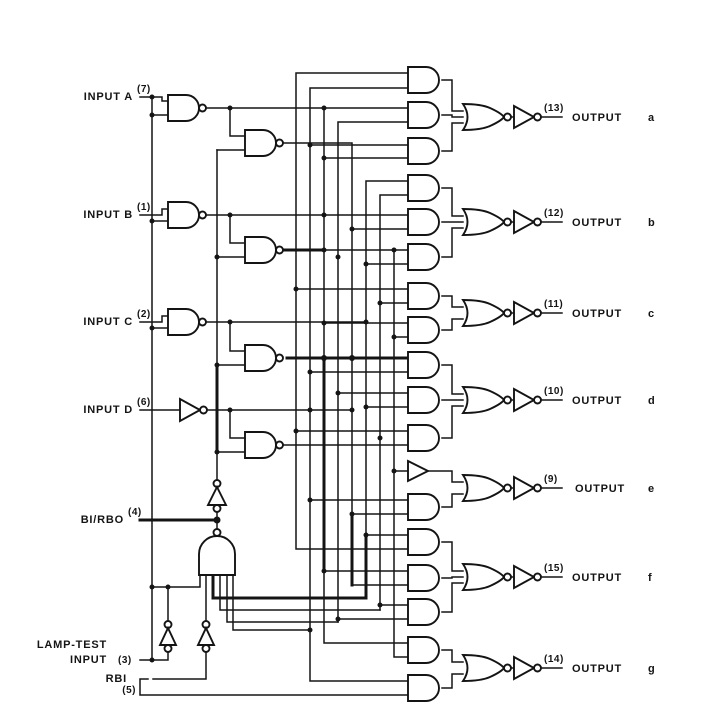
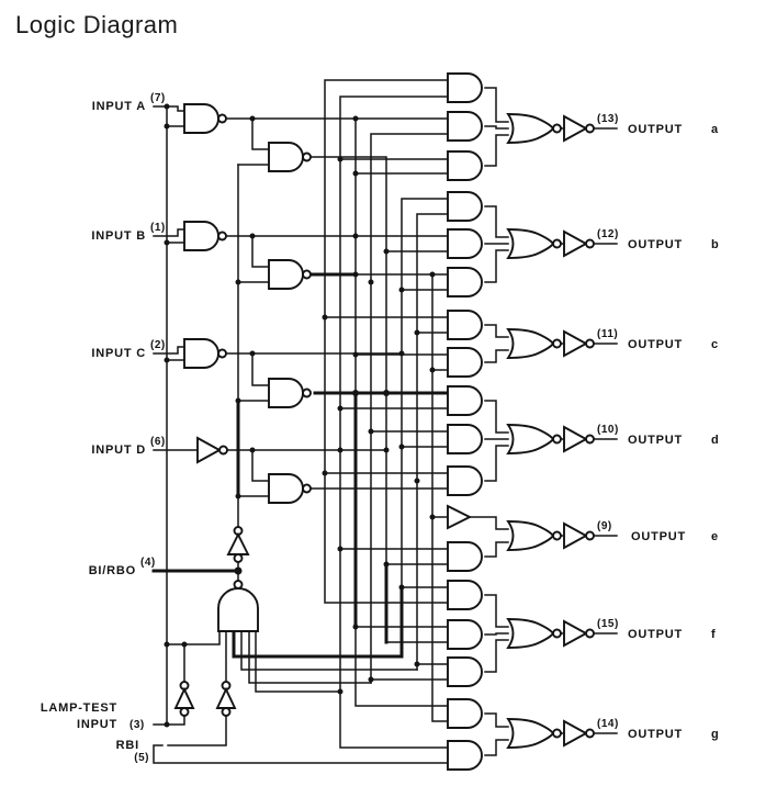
+ Logic Diagram
  INPUT A
  (7)
  INPUT B
  (1)
  INPUT C
  (2)
  INPUT D
  (6)
  BI/RBO
  (4)
  LAMP-TEST
  INPUT
  (3)
  RBI
  (5)
  (13)
  OUTPUT
  a
  (12)
  OUTPUT
  b
  (11)
  OUTPUT
  c
  (10)
  OUTPUT
  d
  (9)
  OUTPUT
  e
  (15)
  OUTPUT
  f
  (14)
  OUTPUT
  g
